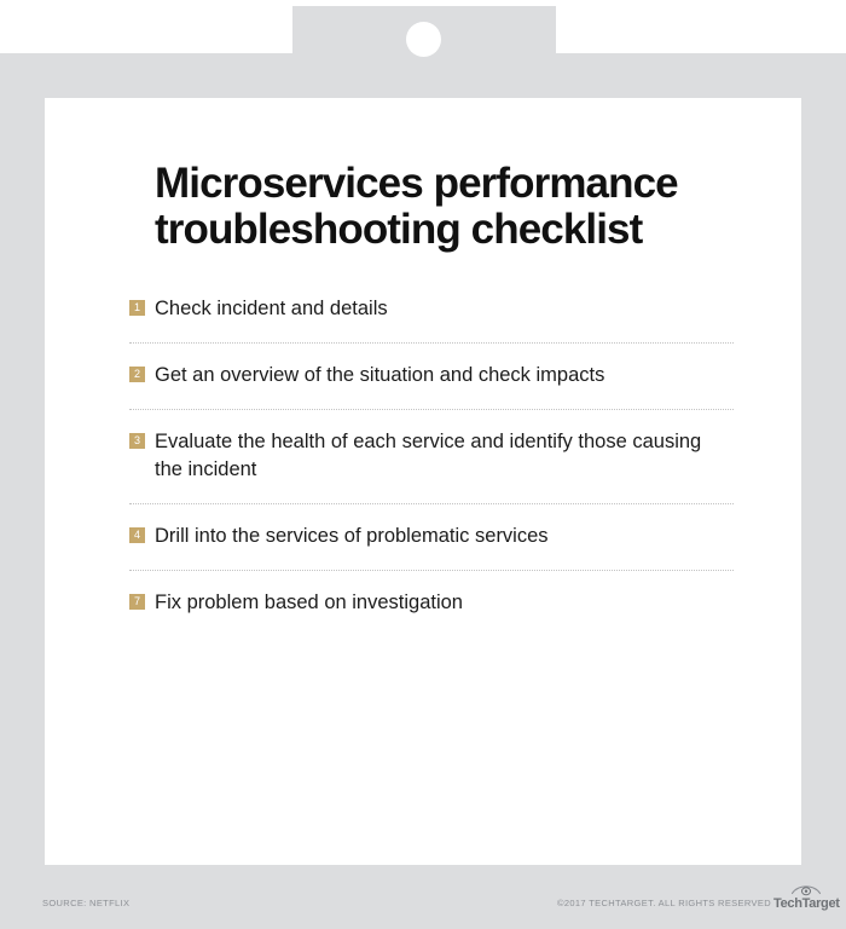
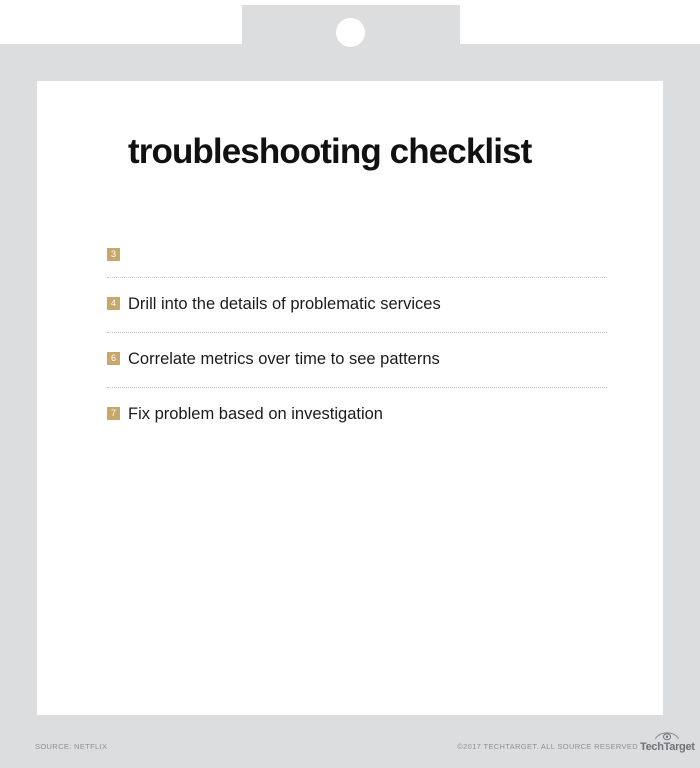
- Microservices performance
  troubleshooting checklist
- 1
- Check incident and details
- 2
- Get an overview of the situation and check impacts
  3
- Evaluate the health of each service and identify those causing the incident
  4
- Drill into the services of problematic services
+ Drill into the details of problematic services
+ 6
+ Correlate metrics over time to see patterns
  7
  Fix problem based on investigation
  SOURCE: NETFLIX
- ©2017 TECHTARGET. ALL RIGHTS RESERVED
+ ©2017 TECHTARGET. ALL SOURCE RESERVED
  TechTarget
